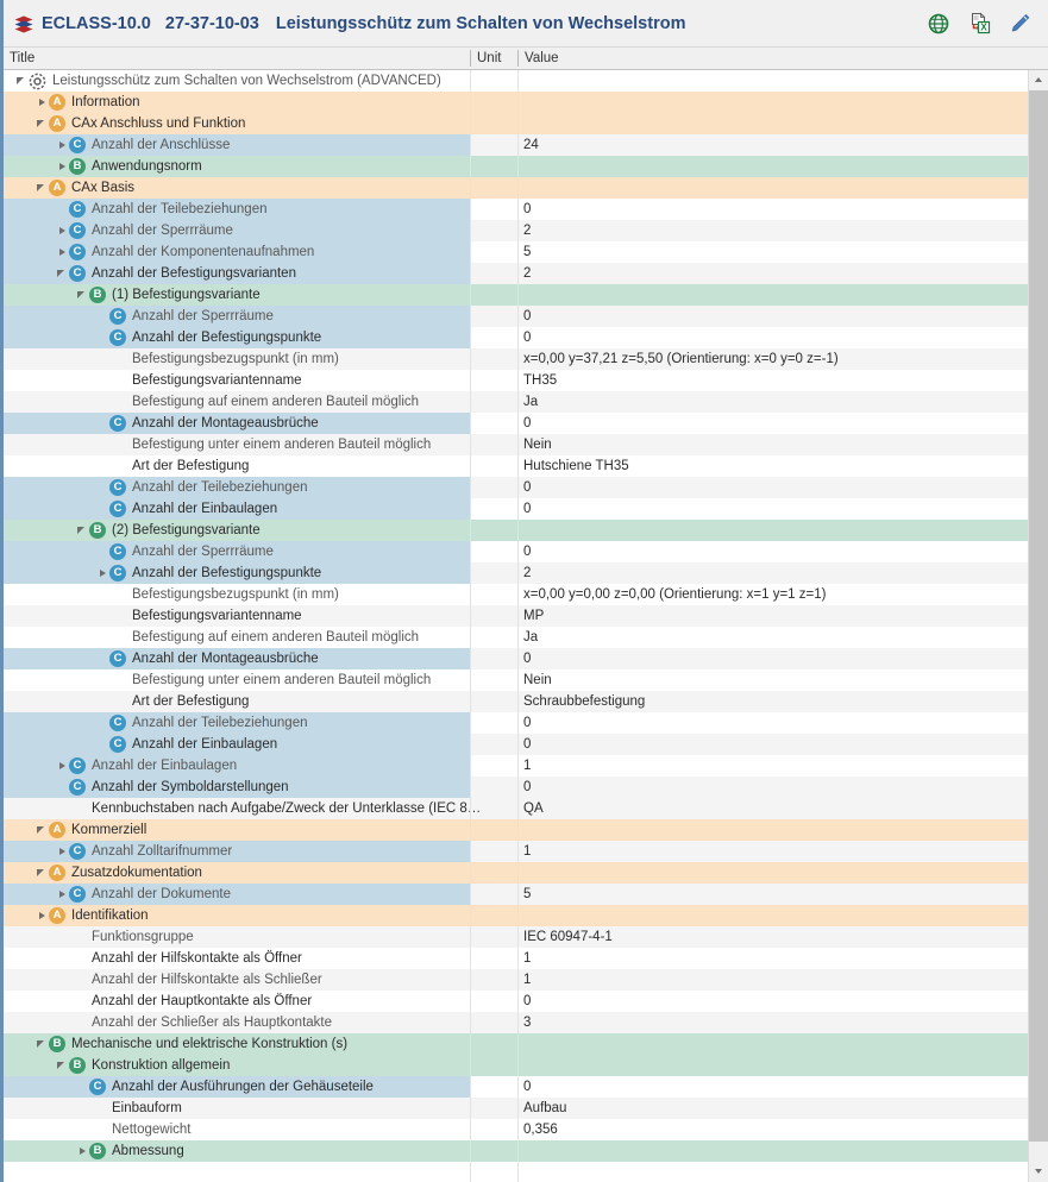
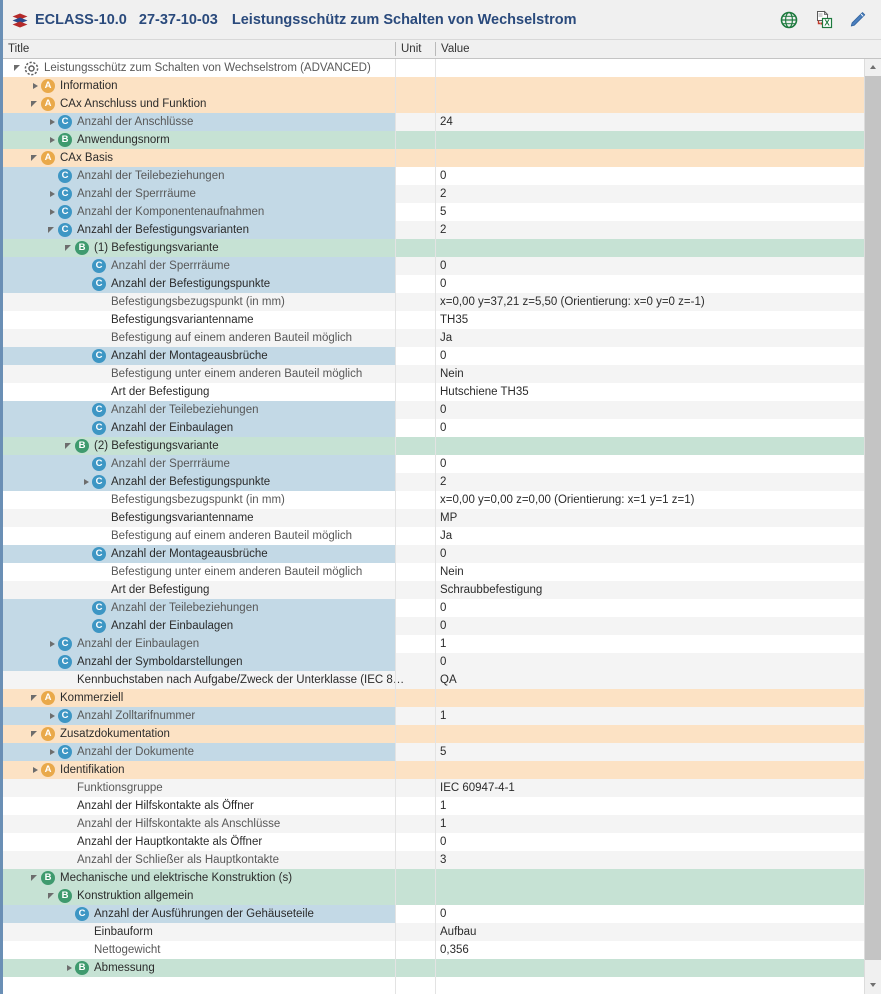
  ECLASS-10.0
  27-37-10-03
  Leistungsschütz zum Schalten von Wechselstrom
  X
  Title
  Unit
  Value
  Leistungsschütz zum Schalten von Wechselstrom (ADVANCED)
  A
  Information
  A
  CAx Anschluss und Funktion
  C
  Anzahl der Anschlüsse
  24
  B
  Anwendungsnorm
  A
  CAx Basis
  C
  Anzahl der Teilebeziehungen
  0
  C
  Anzahl der Sperrräume
  2
  C
  Anzahl der Komponentenaufnahmen
  5
  C
  Anzahl der Befestigungsvarianten
  2
  B
  (1) Befestigungsvariante
  C
  Anzahl der Sperrräume
  0
  C
  Anzahl der Befestigungspunkte
  0
  Befestigungsbezugspunkt (in mm)
  x=0,00 y=37,21 z=5,50 (Orientierung: x=0 y=0 z=-1)
  Befestigungsvariantenname
  TH35
  Befestigung auf einem anderen Bauteil möglich
  Ja
  C
  Anzahl der Montageausbrüche
  0
  Befestigung unter einem anderen Bauteil möglich
  Nein
  Art der Befestigung
  Hutschiene TH35
  C
  Anzahl der Teilebeziehungen
  0
  C
  Anzahl der Einbaulagen
  0
  B
  (2) Befestigungsvariante
  C
  Anzahl der Sperrräume
  0
  C
  Anzahl der Befestigungspunkte
  2
  Befestigungsbezugspunkt (in mm)
  x=0,00 y=0,00 z=0,00 (Orientierung: x=1 y=1 z=1)
  Befestigungsvariantenname
  MP
  Befestigung auf einem anderen Bauteil möglich
  Ja
  C
  Anzahl der Montageausbrüche
  0
  Befestigung unter einem anderen Bauteil möglich
  Nein
  Art der Befestigung
  Schraubbefestigung
  C
  Anzahl der Teilebeziehungen
  0
  C
  Anzahl der Einbaulagen
  0
  C
  Anzahl der Einbaulagen
  1
  C
  Anzahl der Symboldarstellungen
  0
  Kennbuchstaben nach Aufgabe/Zweck der Unterklasse (IEC 8…
  QA
  A
  Kommerziell
  C
  Anzahl Zolltarifnummer
  1
  A
  Zusatzdokumentation
  C
  Anzahl der Dokumente
  5
  A
  Identifikation
  Funktionsgruppe
  IEC 60947-4-1
  Anzahl der Hilfskontakte als Öffner
  1
- Anzahl der Hilfskontakte als Schließer
+ Anzahl der Hilfskontakte als Anschlüsse
  1
  Anzahl der Hauptkontakte als Öffner
  0
  Anzahl der Schließer als Hauptkontakte
  3
  B
  Mechanische und elektrische Konstruktion (s)
  B
  Konstruktion allgemein
  C
  Anzahl der Ausführungen der Gehäuseteile
  0
  Einbauform
  Aufbau
  Nettogewicht
  0,356
  B
  Abmessung
